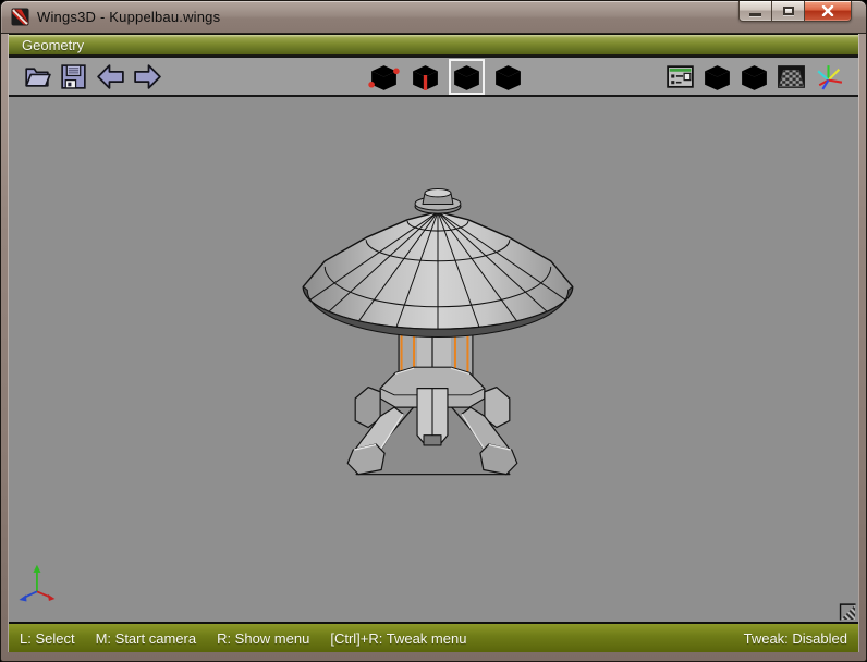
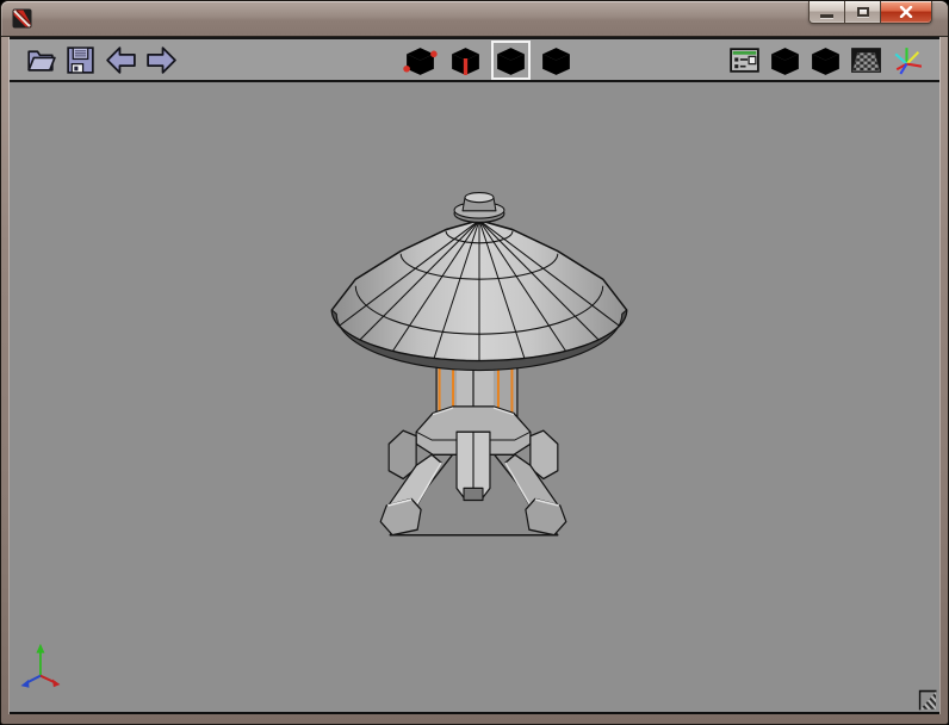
- Wings3D - Kuppelbau.wings
- Geometry
- L: Select
- M: Start camera
- R: Show menu
- [Ctrl]+R: Tweak menu
- Tweak: Disabled
